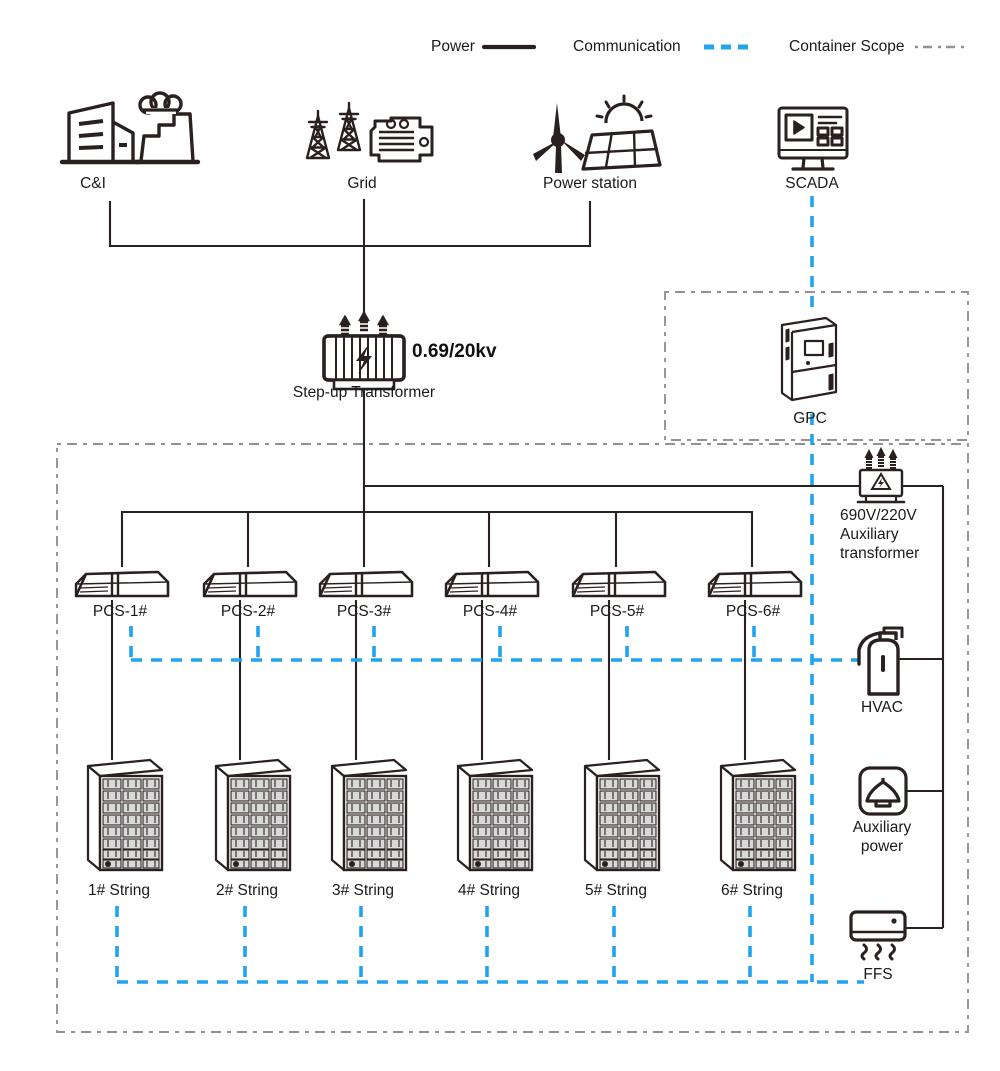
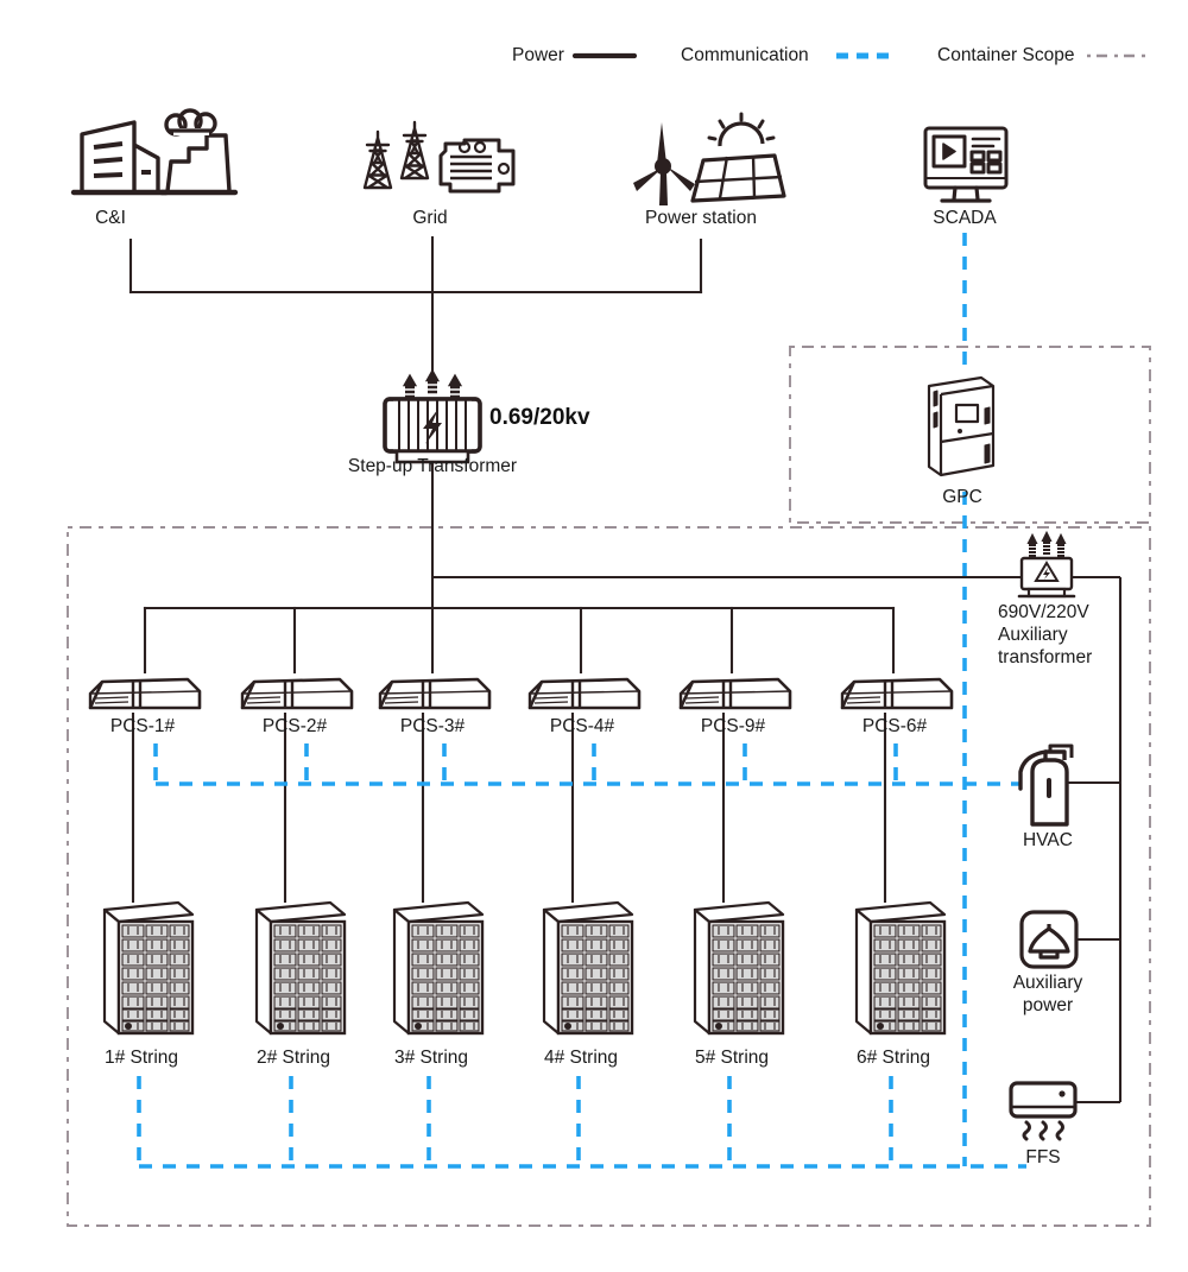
  Power
  Communication
  Container Scope
  C&I
  Grid
  Power station
  SCADA
  0.69/20kv
  Step-up Transformer
  GPC
  690V/220V
  Auxiliary
  transformer
  PCS-1#
  PCS-2#
  PCS-3#
  PCS-4#
- PCS-5#
+ PCS-9#
  PCS-6#
  HVAC
  Auxiliary
  power
  FFS
  1# String
  2# String
  3# String
  4# String
  5# String
  6# String
